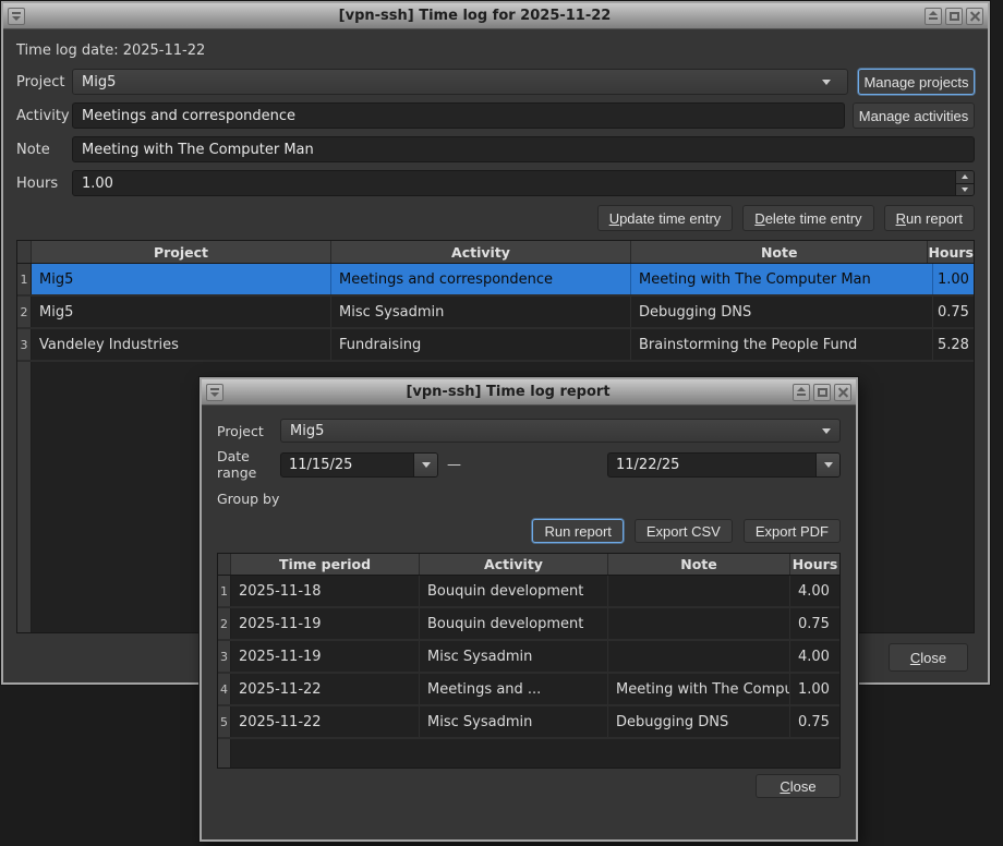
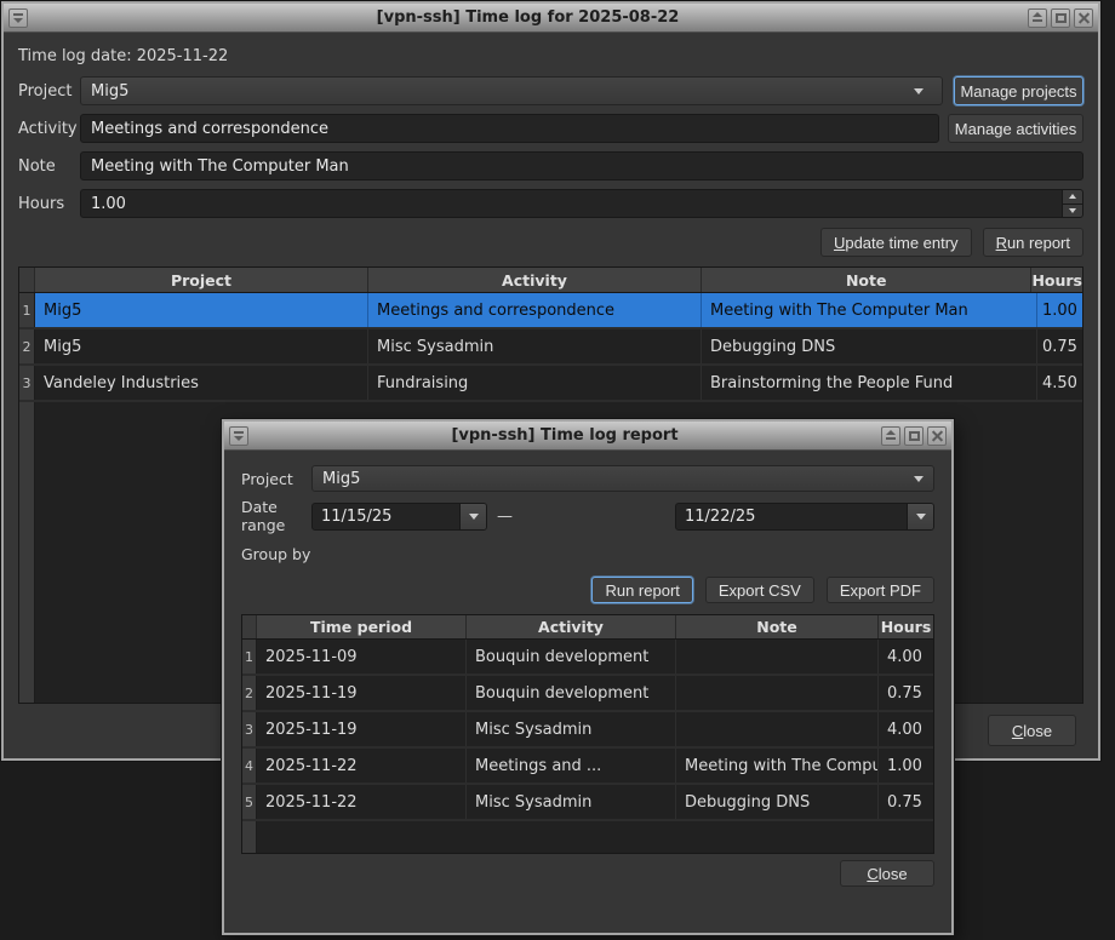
- [vpn-ssh] Time log for 2025-11-22
+ [vpn-ssh] Time log for 2025-08-22
  Time log date: 2025-11-22
  Project
  Mig5
  Manage projects
  Activity
  Meetings and correspondence
  Manage activities
  Note
  Meeting with The Computer Man
  Hours
  1.00
  Update time entry
- Delete time entry
  Run report
  Project
  Activity
  Note
  Hours
  1
  Mig5
  Meetings and correspondence
  Meeting with The Computer Man
  1.00
  2
  Mig5
  Misc Sysadmin
  Debugging DNS
  0.75
  3
  Vandeley Industries
  Fundraising
  Brainstorming the People Fund
- 5.28
+ 4.50
  Close
  [vpn-ssh] Time log report
  Project
  Mig5
  Date range
  11/15/25
  —
  11/22/25
  Group by
  Run report
  Export CSV
  Export PDF
  Time period
  Activity
  Note
  Hours
  1
- 2025-11-18
+ 2025-11-09
  Bouquin development
  4.00
  2
  2025-11-19
  Bouquin development
  0.75
  3
  2025-11-19
  Misc Sysadmin
  4.00
  4
  2025-11-22
  Meetings and ...
  Meeting with The Compu
  1.00
  5
  2025-11-22
  Misc Sysadmin
  Debugging DNS
  0.75
  Close
